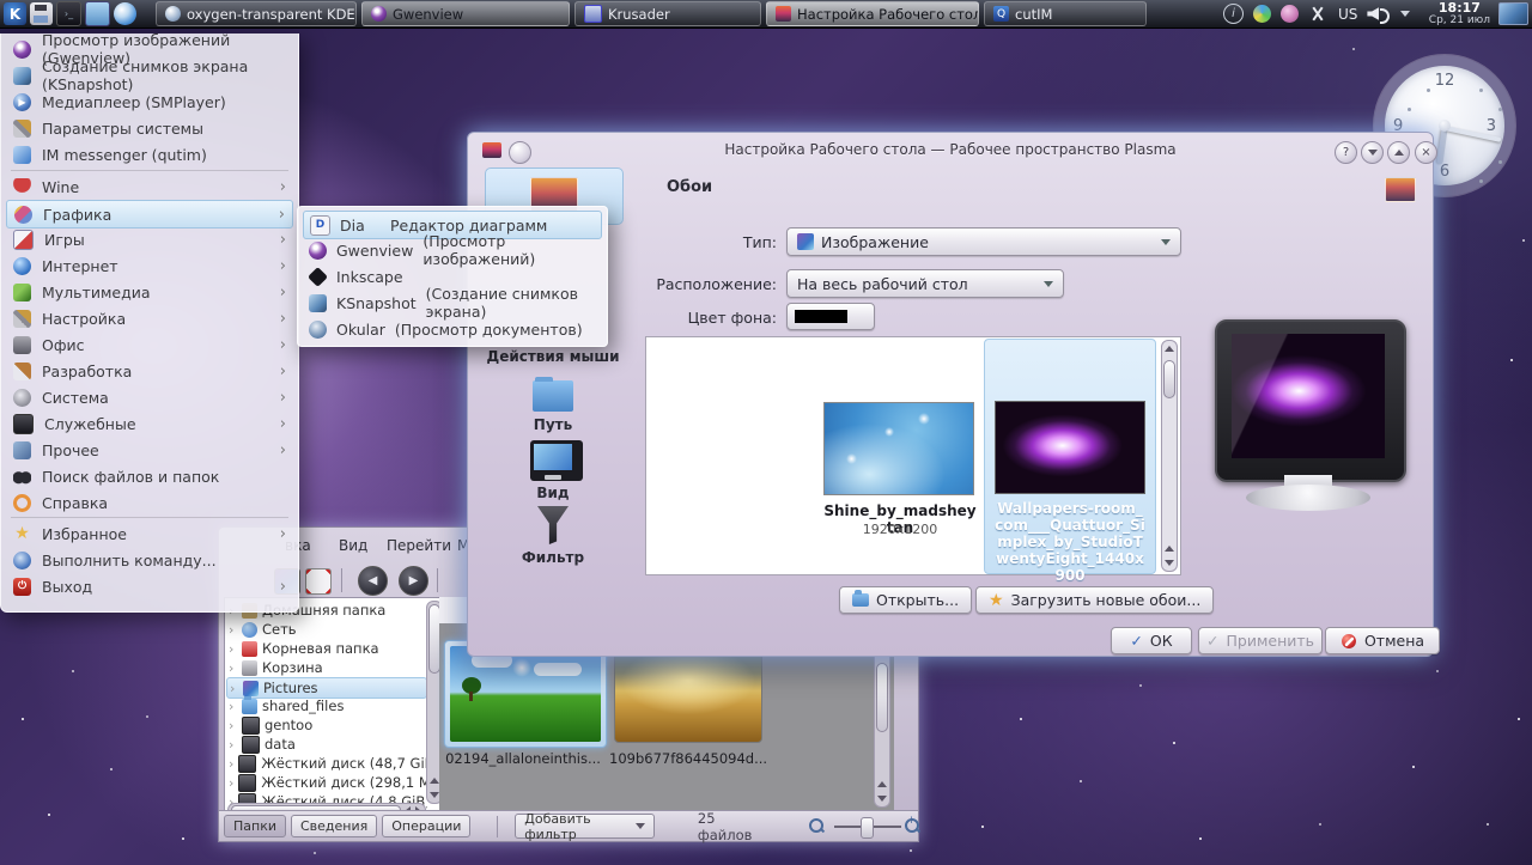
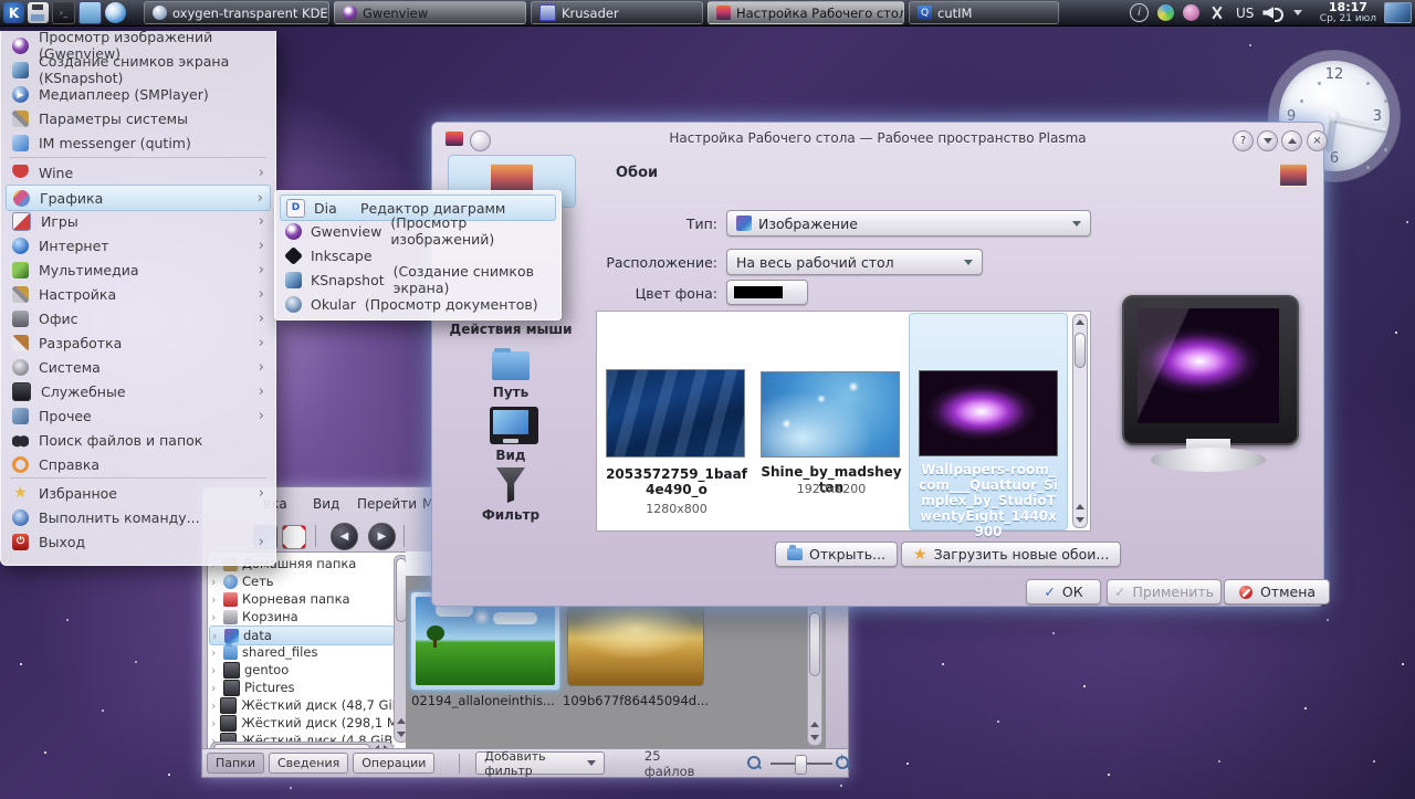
  12
  3
  6
  9
  Вид
  Перейти
  М
  ◀
  ▶
  ›
  Сеть
  ›
  Корневая папка
  ›
  Корзина
  ›
- Pictures
+ data
  ›
  shared_files
  ›
  gentoo
  ›
- data
+ Pictures
  ›
  Жёсткий диск (48,7 Gi
  ›
  Жёсткий диск (298,1 M
  ›
  Жёсткий диск (4,8 GiB
  02194_allaloneinthis...
  109b677f86445094d...
  Папки
  Сведения
  Операции
  Добавить фильтр
  25 файлов
  −
  +
  Настройка Рабочего стола — Рабочее пространство Plasma
  ?
  ×
  Действия мыши
  Путь
  Вид
  Фильтр
  Обои
  Тип:
  Изображение
  Расположение:
  На весь рабочий стол
  Цвет фона:
+ 2053572759_1baaf4e490_o
+ 1280x800
  Shine_by_madsheytan
  1920x1200
  Wallpapers-room_com___Quattuor_Simplex_by_StudioTwentyEight_1440x900
  Открыть...
  ★
  Загрузить новые обои...
  ✓
  ОК
  ✓
  Применить
  Отмена
  Просмотр изображений (Gwenview)
  Создание снимков экрана (KSnapshot)
  ▶
  Медиаплеер (SMPlayer)
  Параметры системы
  IM messenger (qutim)
  Wine
  ›
  Графика
  ›
  Игры
  ›
  Интернет
  ›
  Мультимедиа
  ›
  Настройка
  ›
  Офис
  ›
  Разработка
  ›
  Система
  ›
  Служебные
  ›
  Прочее
  ›
  Поиск файлов и папок
  Справка
  ★
  Избранное
  ›
  Выполнить команду...
  ⏻
  Выход
  ›
  D
  Dia
  Редактор диаграмм
  Gwenview
  (Просмотр изображений)
  Inkscape
  KSnapshot
  (Создание снимков экрана)
  Okular
  (Просмотр документов)
  K
  ›_
  oxygen-transparent KDE
  Gwenview
  Krusader
  Настройка Рабочего стол
  Q
  cutIM
  i
  US
  18:17
  Ср, 21 июл
